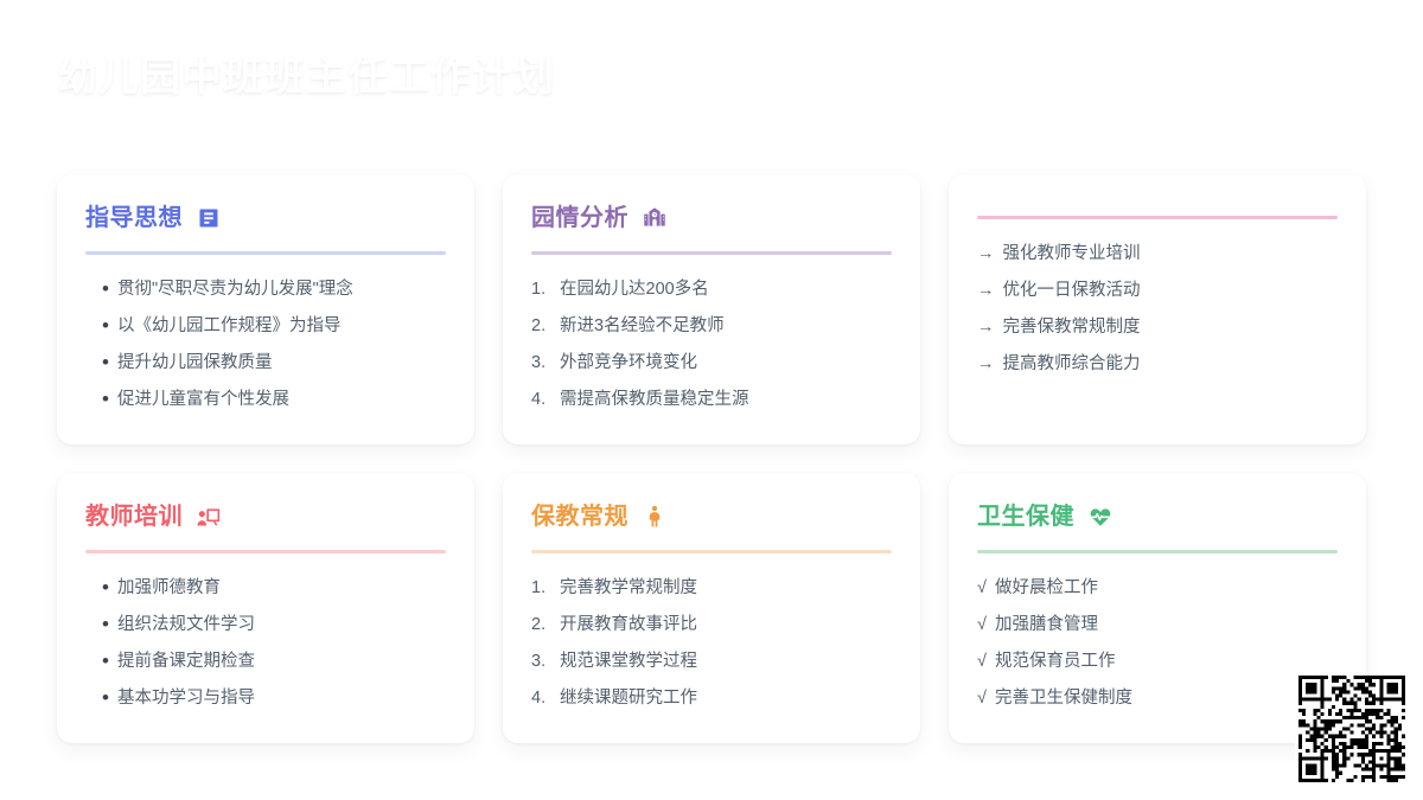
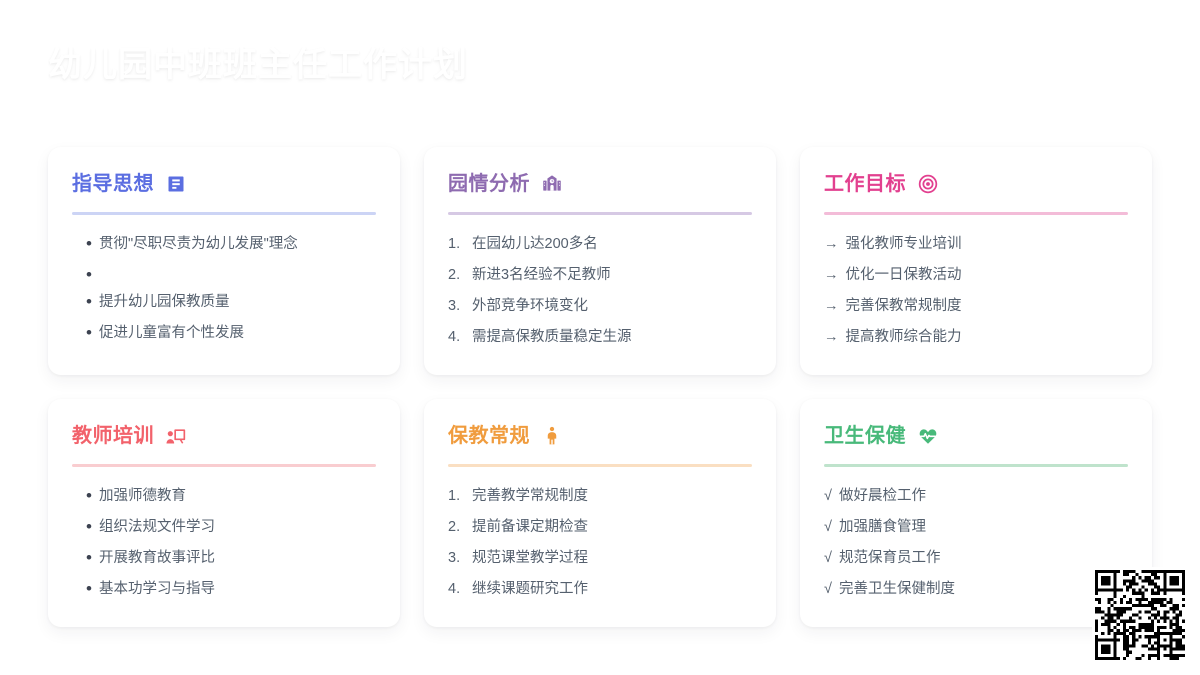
  指导思想
  •
  贯彻"尽职尽责为幼儿发展"理念
  •
- 以《幼儿园工作规程》为指导
  •
  提升幼儿园保教质量
  •
  促进儿童富有个性发展
  园情分析
  1.
  在园幼儿达200多名
  2.
  新进3名经验不足教师
  3.
  外部竞争环境变化
  4.
  需提高保教质量稳定生源
+ 工作目标
  →
  强化教师专业培训
  →
  优化一日保教活动
  →
  完善保教常规制度
  →
  提高教师综合能力
  教师培训
  •
  加强师德教育
  •
  组织法规文件学习
  •
- 提前备课定期检查
+ 开展教育故事评比
  •
  基本功学习与指导
  保教常规
  1.
  完善教学常规制度
  2.
- 开展教育故事评比
+ 提前备课定期检查
  3.
  规范课堂教学过程
  4.
  继续课题研究工作
  卫生保健
  √
  做好晨检工作
  √
  加强膳食管理
  √
  规范保育员工作
  √
  完善卫生保健制度
